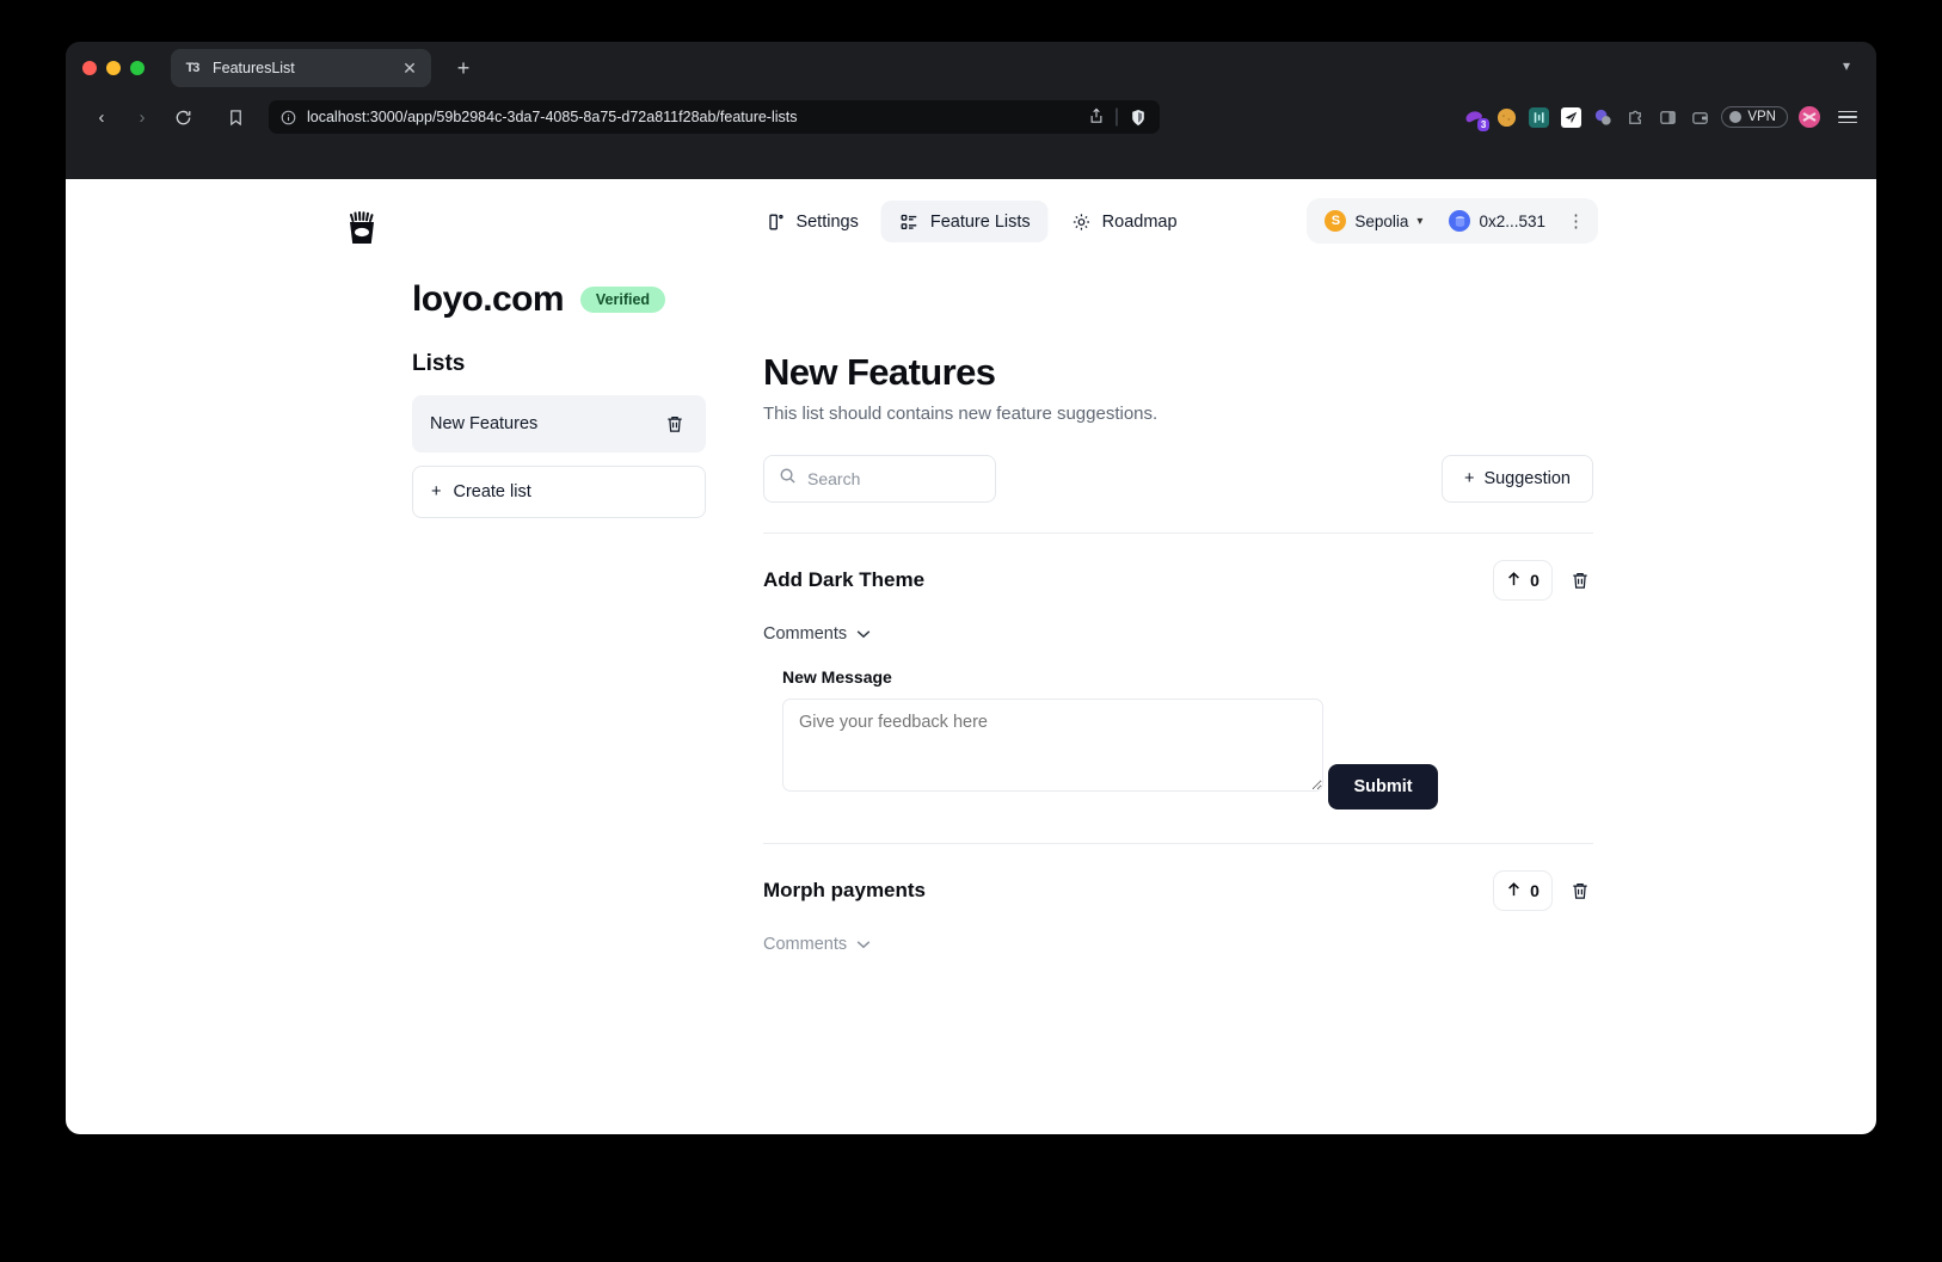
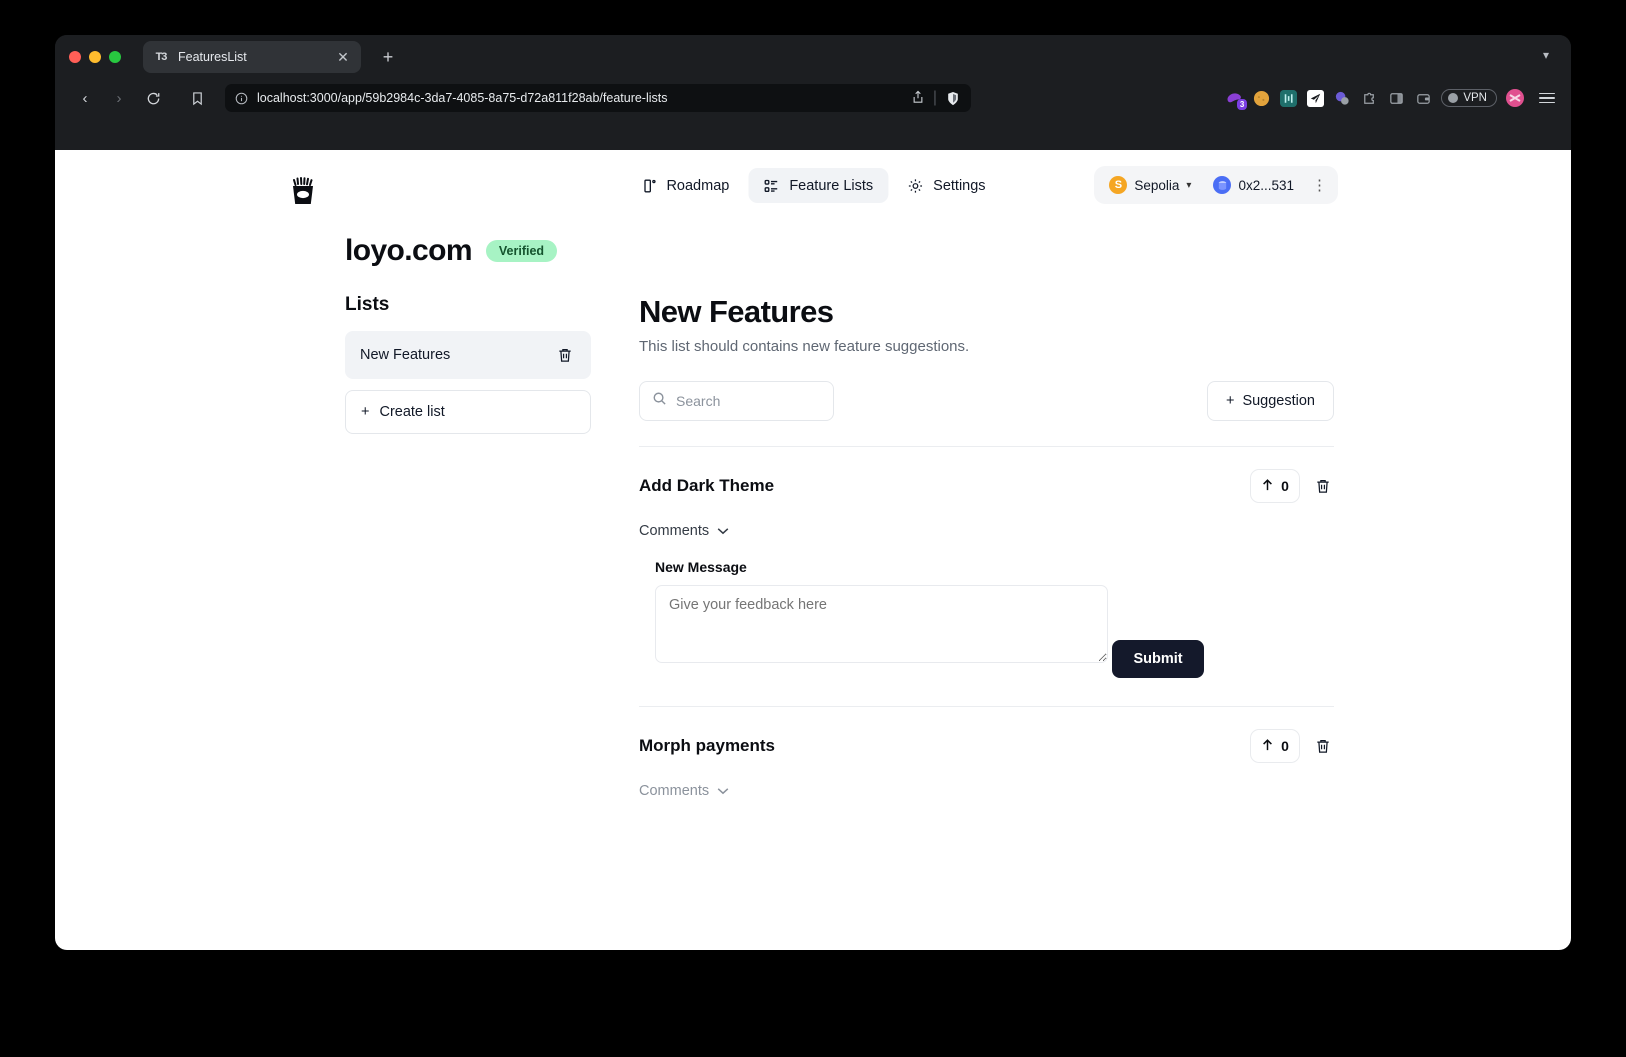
  T3
  FeaturesList
  ✕
  +
  ▾
  ‹
  ›
  localhost:3000/app/59b2984c-3da7-4085-8a75-d72a811f28ab/feature-lists
  |
  3
  VPN
- Settings
+ Roadmap
  Feature Lists
- Roadmap
+ Settings
  S
  Sepolia
  ▾
  0x2...531
  ⋮
  loyo.com
  Verified
  Lists
  New Features
  +
  Create list
  New Features
  This list should contains new feature suggestions.
  Search
  +
  Suggestion
  Add Dark Theme
  0
  Comments
  New Message
  Give your feedback here Submit
  Morph payments
  0
  Comments
